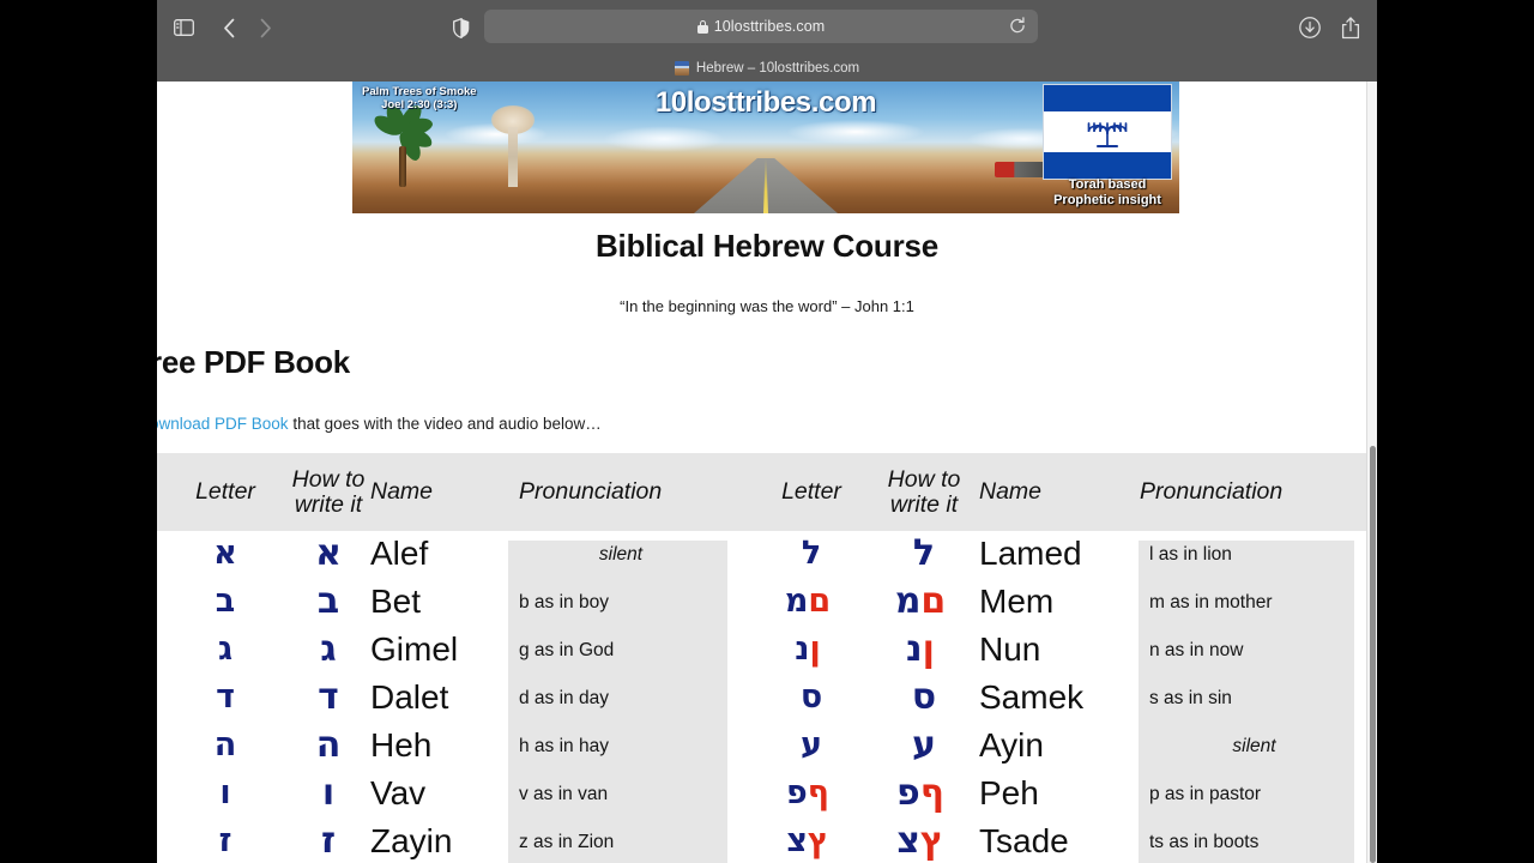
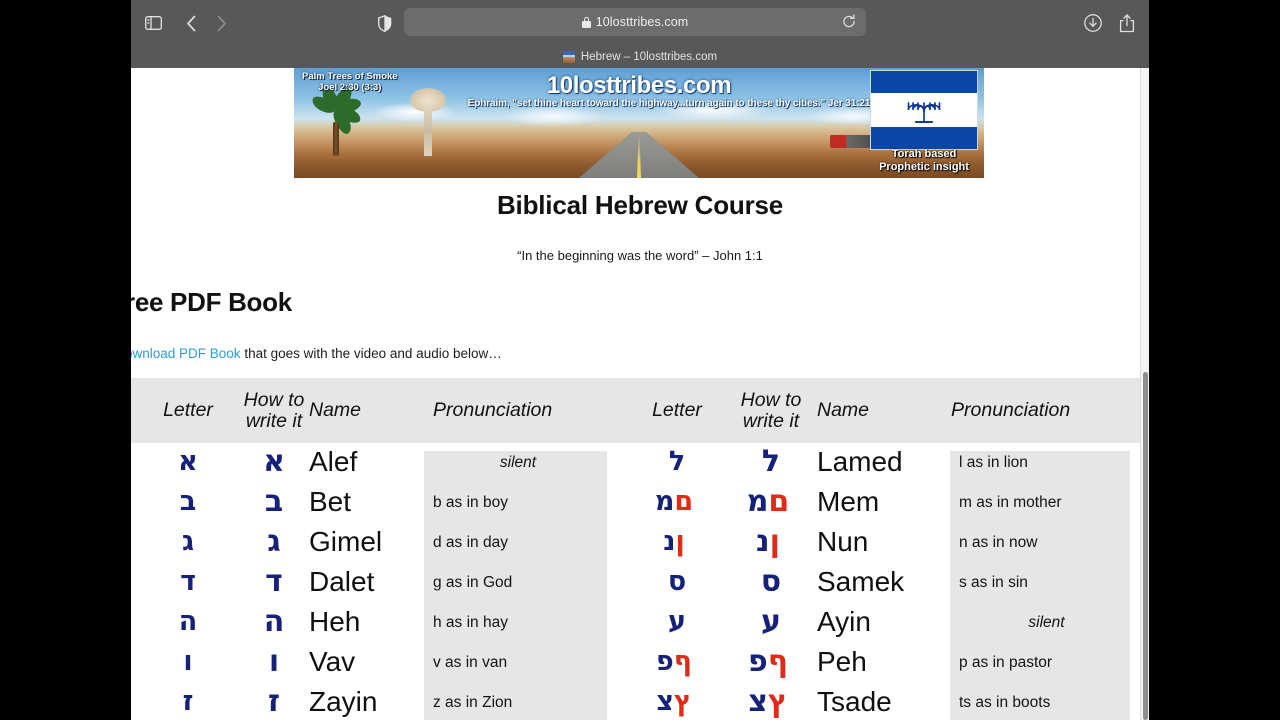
  10losttribes.com
  Hebrew – 10losttribes.com
  Palm Trees of Smoke
  Joel 2:30 (3:3)
  10losttribes.com
+ Ephraim, "set thine heart toward the highway...turn again to these thy cities." Jer 31:21
  Torah based
  Prophetic insight
  Biblical Hebrew Course
  “In the beginning was the word” – John 1:1
  ee PDF Book
  wnload PDF Book that goes with the video and audio below…
  Letter
  How to
  write it
  Name
  Pronunciation
  Letter
  How to
  write it
  Name
  Pronunciation
  א
  א
  Alef
  silent
  ב
  ב
  Bet
  b as in boy
  ג
  ג
  Gimel
- g as in God
+ d as in day
  ד
  ד
  Dalet
- d as in day
+ g as in God
  ה
  ה
  Heh
  h as in hay
  ו
  ו
  Vav
  v as in van
  ז
  ז
  Zayin
  z as in Zion
  ל
  ל
  Lamed
  l as in lion
  םמ
  םמ
  Mem
  m as in mother
  ןנ
  ןנ
  Nun
  n as in now
  ס
  ס
  Samek
  s as in sin
  ע
  ע
  Ayin
  silent
  ףפ
  ףפ
  Peh
  p as in pastor
  ץצ
  ץצ
  Tsade
  ts as in boots
